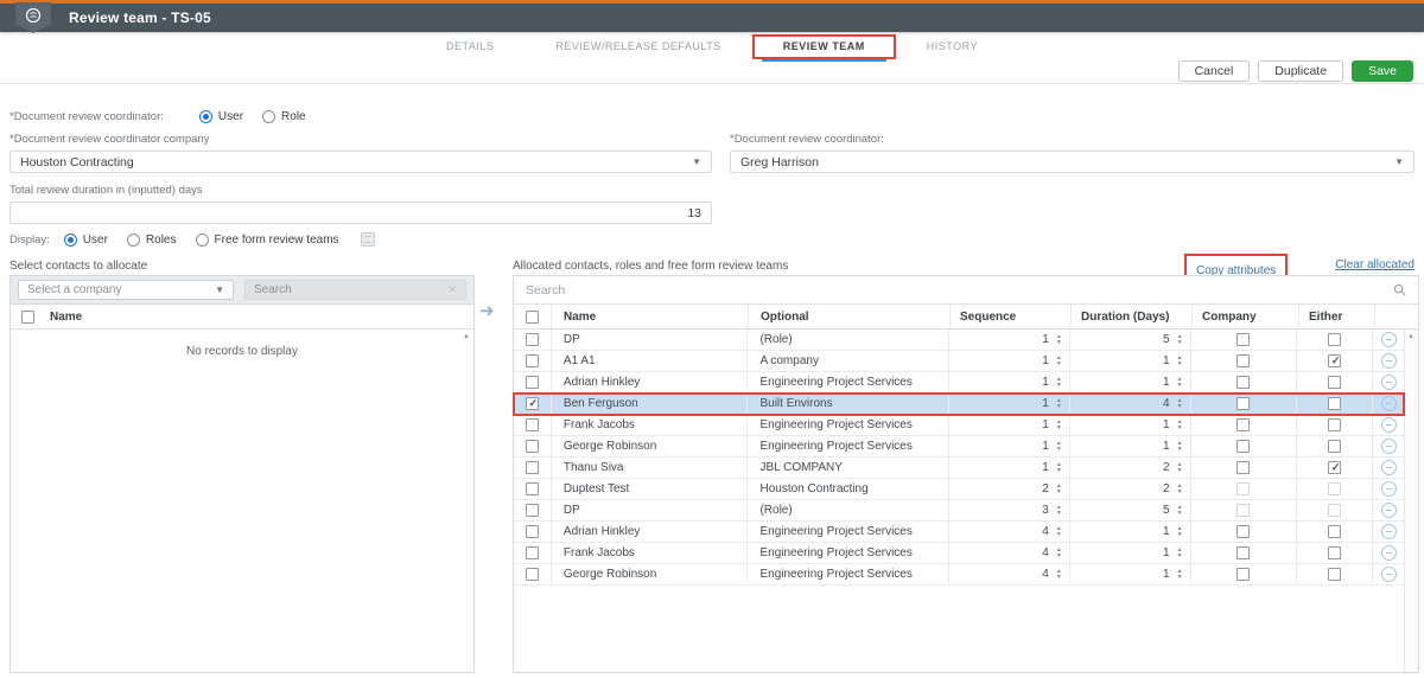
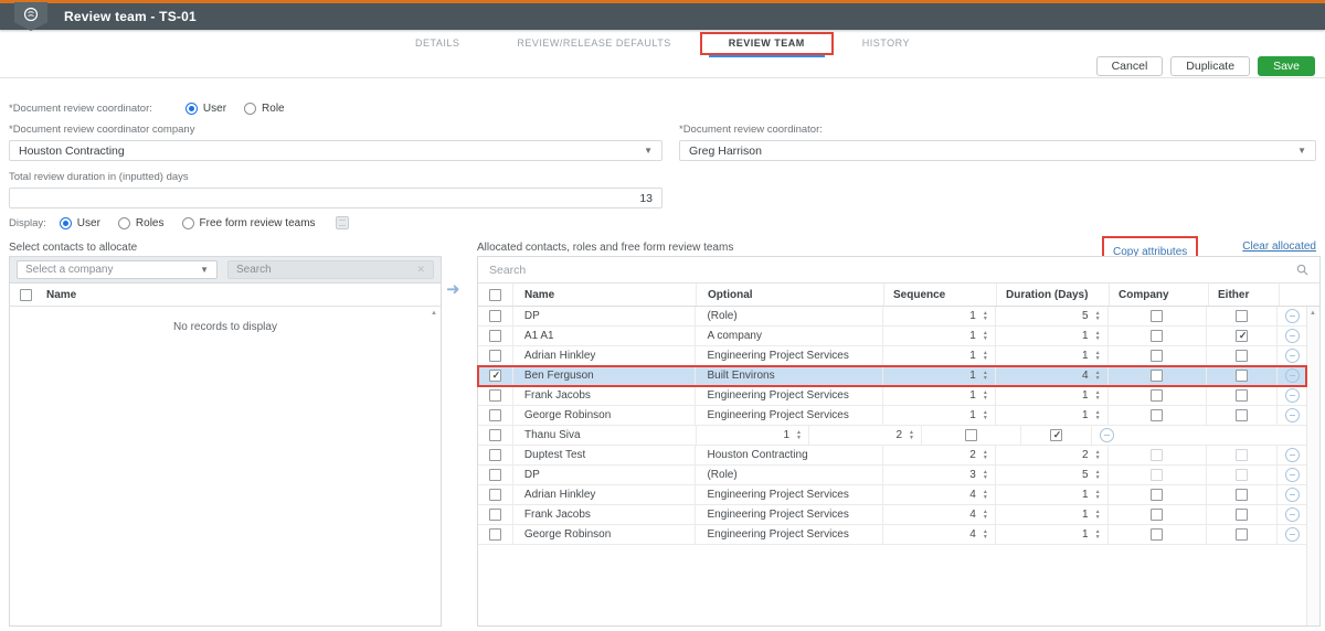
- Review team - TS-05
+ Review team - TS-01
  DETAILS
  REVIEW/RELEASE DEFAULTS
  REVIEW TEAM
  HISTORY
  Cancel
  Duplicate
  Save
  *Document review coordinator:
  User
  Role
  *Document review coordinator company
  Houston Contracting
  ▼
  *Document review coordinator:
  Greg Harrison
  ▼
  Total review duration in (inputted) days
  13
  Display:
  User
  Roles
  Free form review teams
  Select contacts to allocate
  Allocated contacts, roles and free form review teams
  Copy attributes
  Clear allocated
  Select a company
  ▼
  Search
  ✕
  Name
  No records to display
  ➜
  Search
  Name
  Optional
  Sequence
  Duration (Days)
  Company
  Either
  DP
  (Role)
  1
  5
  A1 A1
  A company
  1
  1
  Adrian Hinkley
  Engineering Project Services
  1
  1
  Ben Ferguson
  Built Environs
  1
  4
  Frank Jacobs
  Engineering Project Services
  1
  1
  George Robinson
  Engineering Project Services
  1
  1
  Thanu Siva
- JBL COMPANY
  1
  2
  Duptest Test
  Houston Contracting
  2
  2
  DP
  (Role)
  3
  5
  Adrian Hinkley
  Engineering Project Services
  4
  1
  Frank Jacobs
  Engineering Project Services
  4
  1
  George Robinson
  Engineering Project Services
  4
  1
